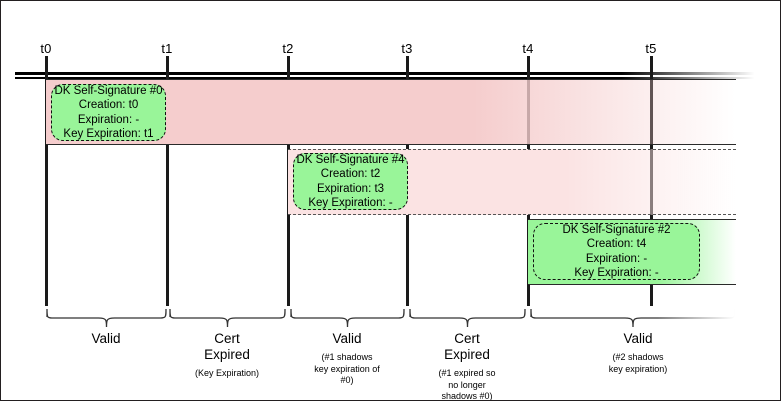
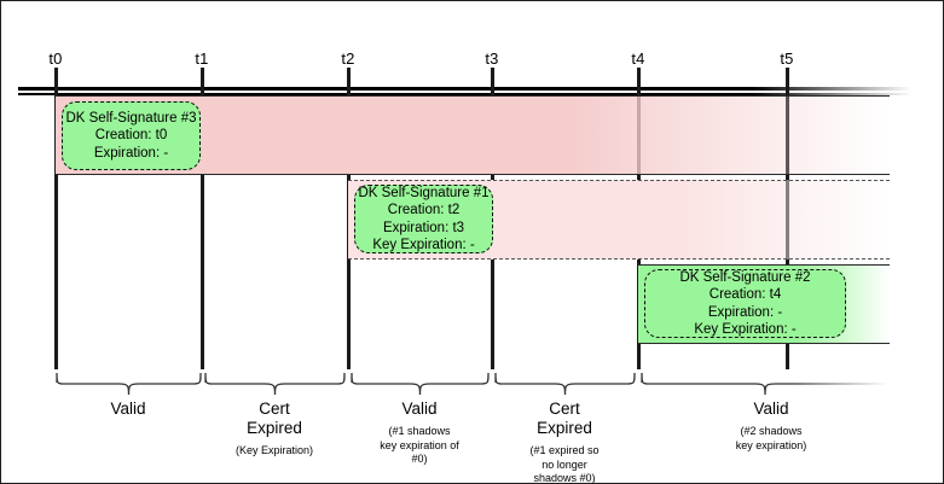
  t0
  t1
  t2
  t3
  t4
  t5
- DK Self-Signature #0
+ DK Self-Signature #3
  Creation: t0
  Expiration: -
- Key Expiration: t1
- DK Self-Signature #4
+ DK Self-Signature #1
  Creation: t2
  Expiration: t3
  Key Expiration: -
  DK Self-Signature #2
  Creation: t4
  Expiration: -
  Key Expiration: -
  Valid
  Cert
  Expired
  (Key Expiration)
  Valid
  (#1 shadows
  key expiration of
  #0)
  Cert
  Expired
  (#1 expired so
  no longer
  shadows #0)
  Valid
  (#2 shadows
  key expiration)
